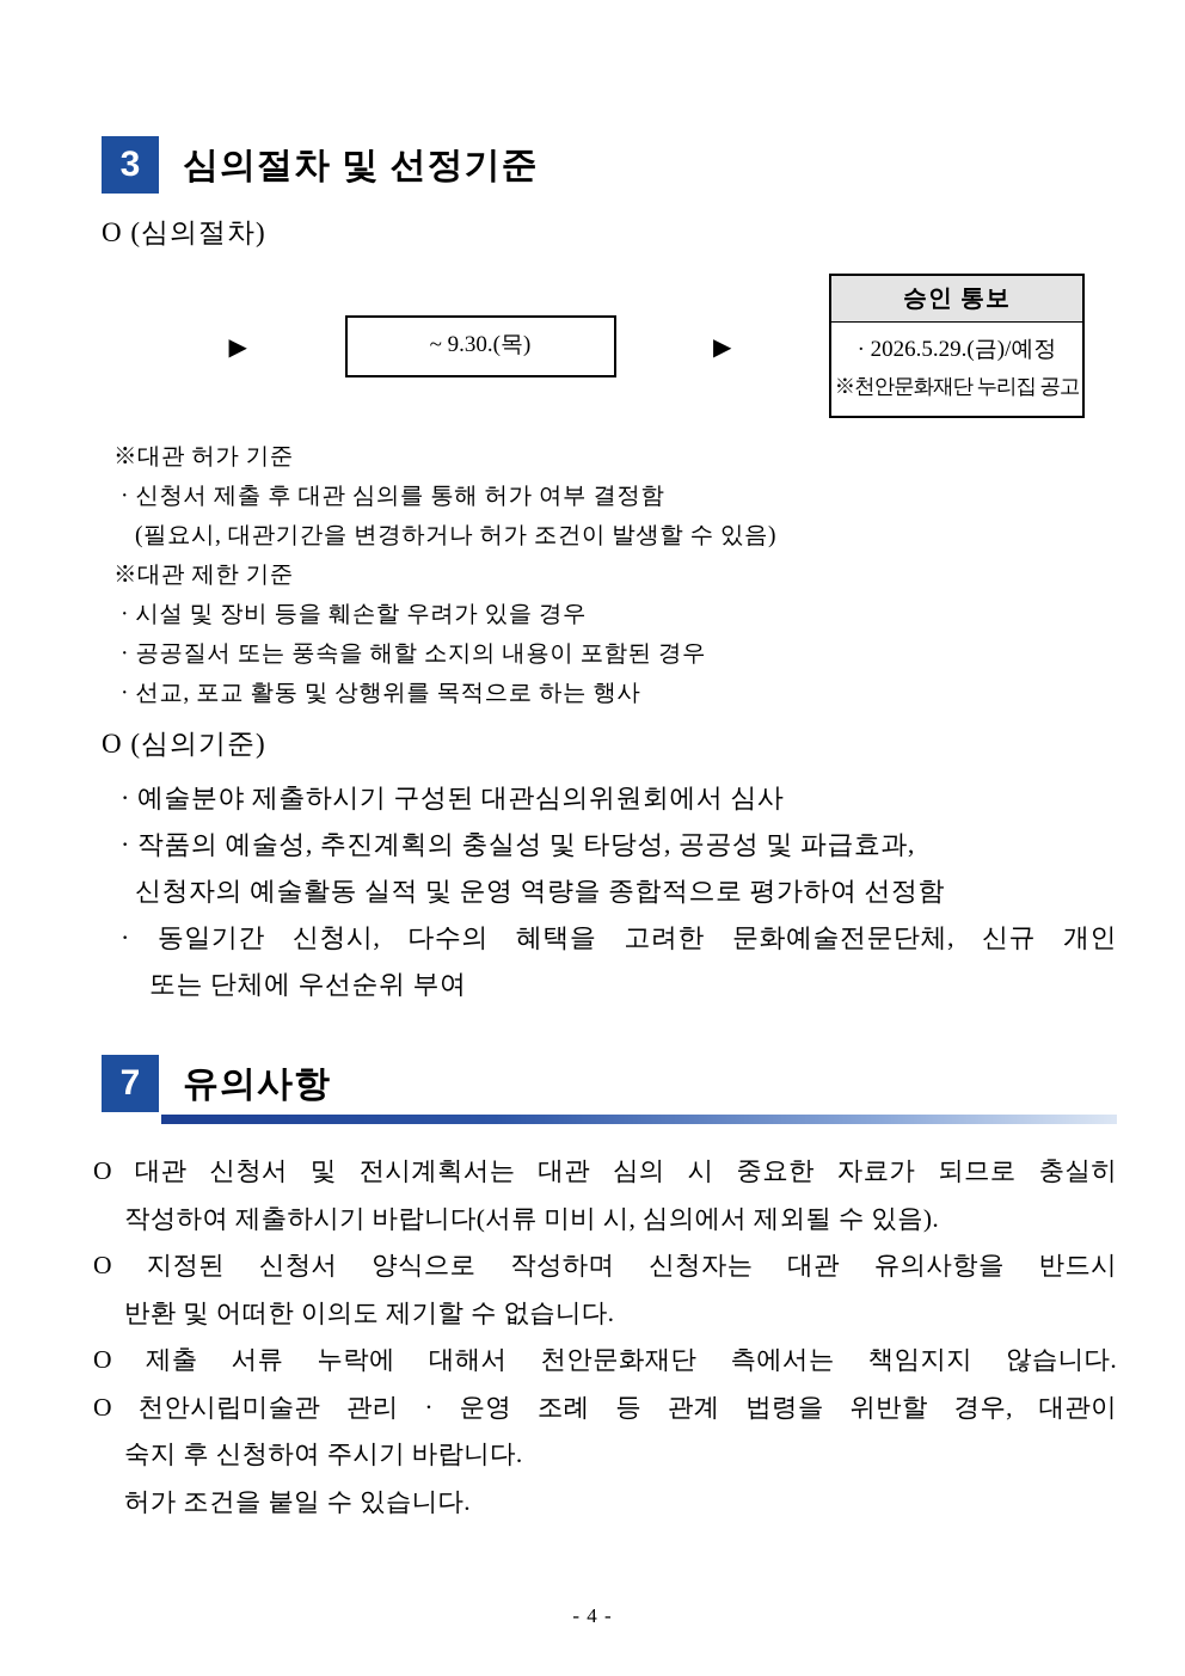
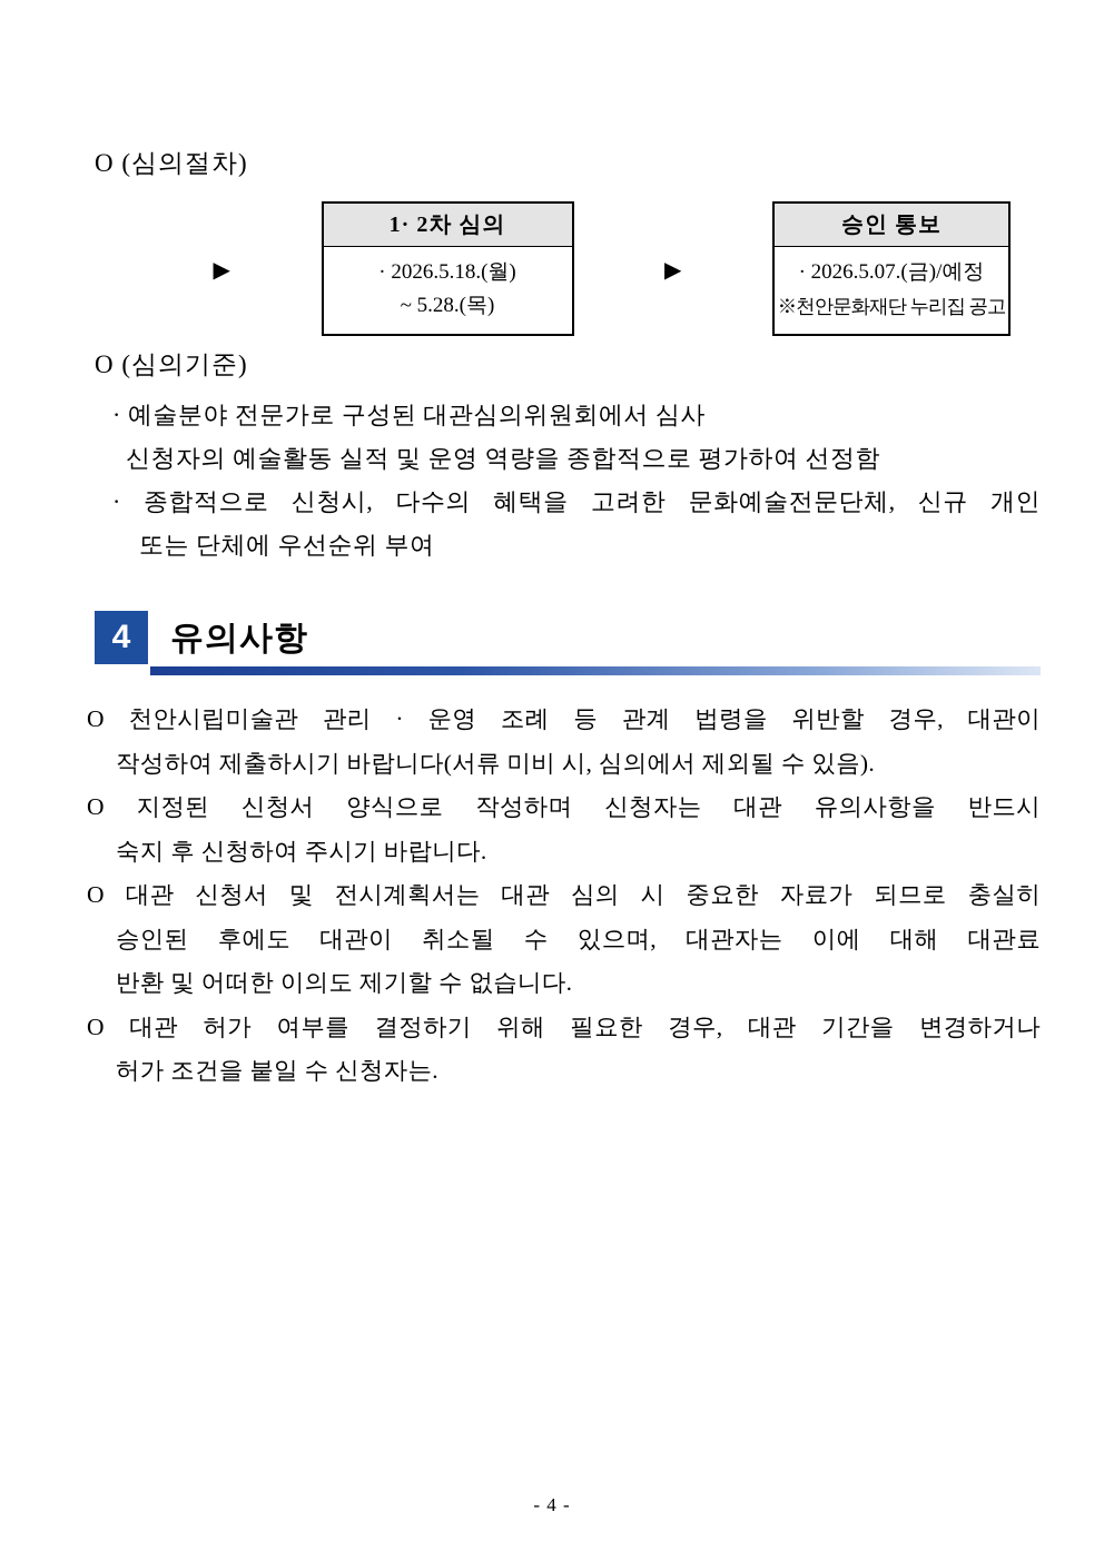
- 3
- 심의절차 및 선정기준
  O (심의절차)
  ▶
+ 1· 2차 심의
+ · 2026.5.18.(월)
- ~ 9.30.(목)
+ ~ 5.28.(목)
  ▶
  승인 통보
- · 2026.5.29.(금)/예정
+ · 2026.5.07.(금)/예정
  ※천안문화재단 누리집 공고
- ※대관 허가 기준
- · 신청서 제출 후 대관 심의를 통해 허가 여부 결정함
- (필요시, 대관기간을 변경하거나 허가 조건이 발생할 수 있음)
- ※대관 제한 기준
- · 시설 및 장비 등을 훼손할 우려가 있을 경우
- · 공공질서 또는 풍속을 해할 소지의 내용이 포함된 경우
- · 선교, 포교 활동 및 상행위를 목적으로 하는 행사
  O (심의기준)
- · 예술분야 제출하시기 구성된 대관심의위원회에서 심사
+ · 예술분야 전문가로 구성된 대관심의위원회에서 심사
- · 작품의 예술성, 추진계획의 충실성 및 타당성, 공공성 및 파급효과,
  신청자의 예술활동 실적 및 운영 역량을 종합적으로 평가하여 선정함
- · 동일기간 신청시, 다수의 혜택을 고려한 문화예술전문단체, 신규 개인
+ · 종합적으로 신청시, 다수의 혜택을 고려한 문화예술전문단체, 신규 개인
  또는 단체에 우선순위 부여
- 7
+ 4
  유의사항
- O 대관 신청서 및 전시계획서는 대관 심의 시 중요한 자료가 되므로 충실히
+ O 천안시립미술관 관리 · 운영 조례 등 관계 법령을 위반할 경우, 대관이
  작성하여 제출하시기 바랍니다(서류 미비 시, 심의에서 제외될 수 있음).
  O 지정된 신청서 양식으로 작성하며 신청자는 대관 유의사항을 반드시
- 반환 및 어떠한 이의도 제기할 수 없습니다.
+ 숙지 후 신청하여 주시기 바랍니다.
- O 제출 서류 누락에 대해서 천안문화재단 측에서는 책임지지 않습니다.
- O 천안시립미술관 관리 · 운영 조례 등 관계 법령을 위반할 경우, 대관이
+ O 대관 신청서 및 전시계획서는 대관 심의 시 중요한 자료가 되므로 충실히
+ 승인된 후에도 대관이 취소될 수 있으며, 대관자는 이에 대해 대관료
- 숙지 후 신청하여 주시기 바랍니다.
+ 반환 및 어떠한 이의도 제기할 수 없습니다.
+ O 대관 허가 여부를 결정하기 위해 필요한 경우, 대관 기간을 변경하거나
- 허가 조건을 붙일 수 있습니다.
+ 허가 조건을 붙일 수 신청자는.
  - 4 -
